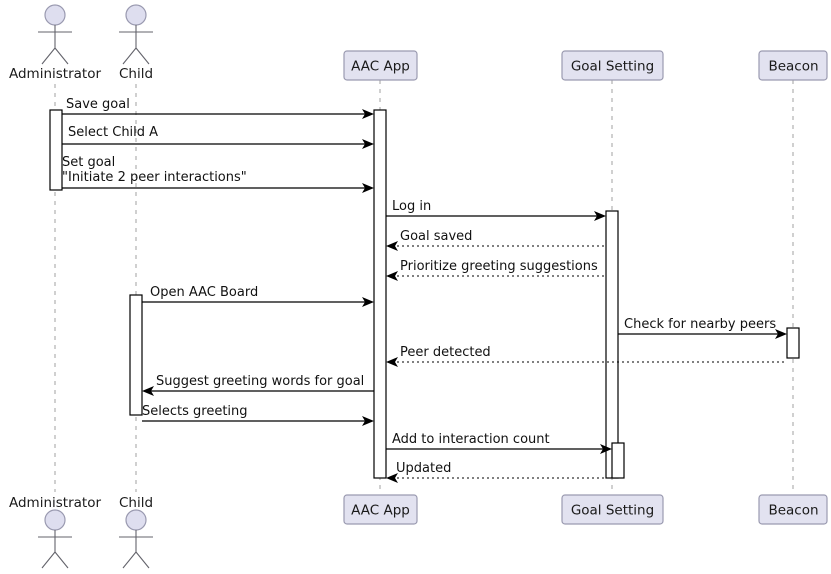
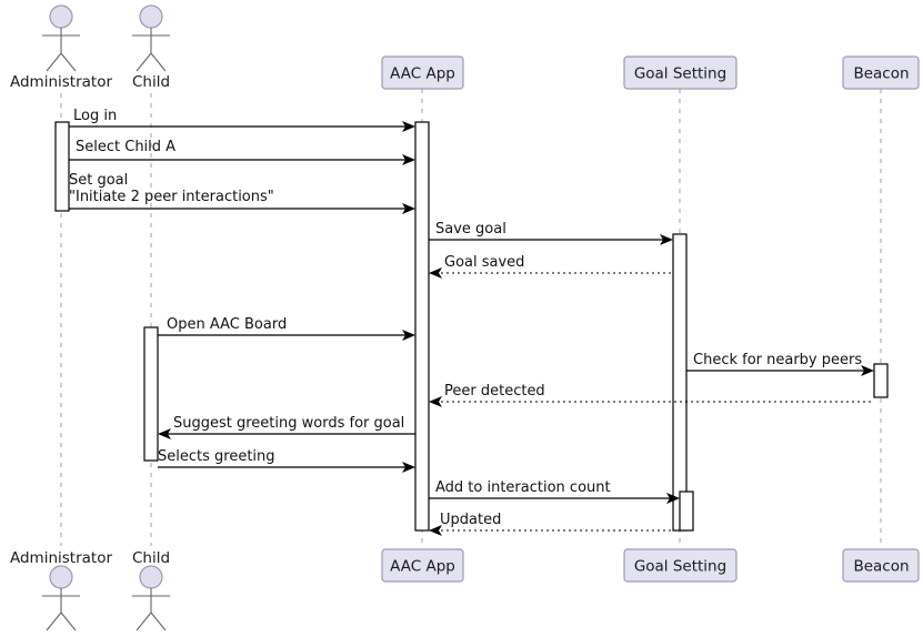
  Administrator
  Child
  AAC App
  Goal Setting
  Beacon
- Save goal
+ Log in
  Select Child A
  Set goal
  "Initiate 2 peer interactions"
- Log in
+ Save goal
  Goal saved
- Prioritize greeting suggestions
  Open AAC Board
  Check for nearby peers
  Peer detected
  Suggest greeting words for goal
  Selects greeting
  Add to interaction count
  Updated
  Administrator
  Child
  AAC App
  Goal Setting
  Beacon
